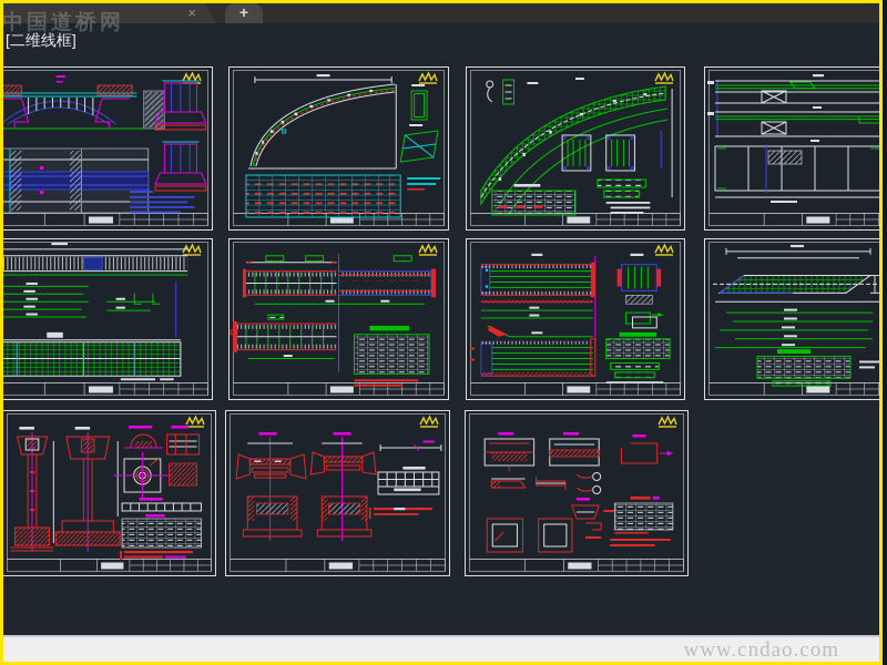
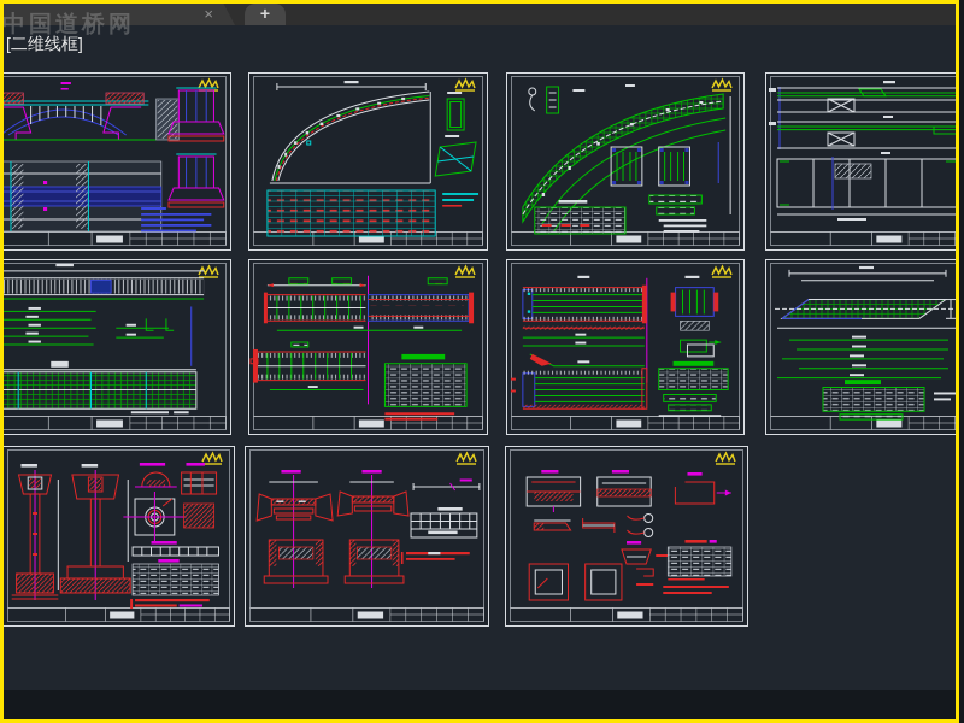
  ×
  +
  中国道桥网
  [二维线框]
- www.cndao.com
